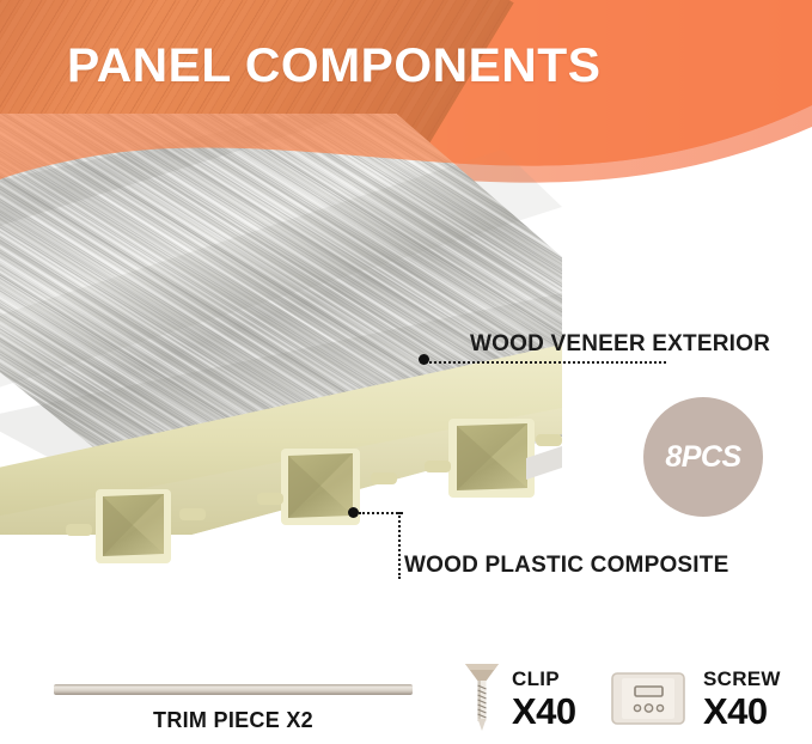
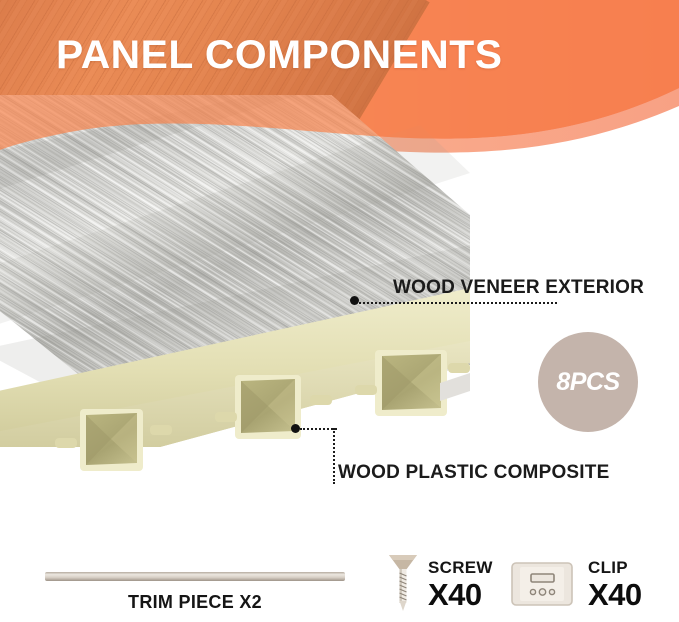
  PANEL COMPONENTS
  WOOD VENEER EXTERIOR
  WOOD PLASTIC COMPOSITE
  8PCS
  TRIM PIECE X2
- CLIP
+ SCREW
  X40
- SCREW
+ CLIP
  X40
